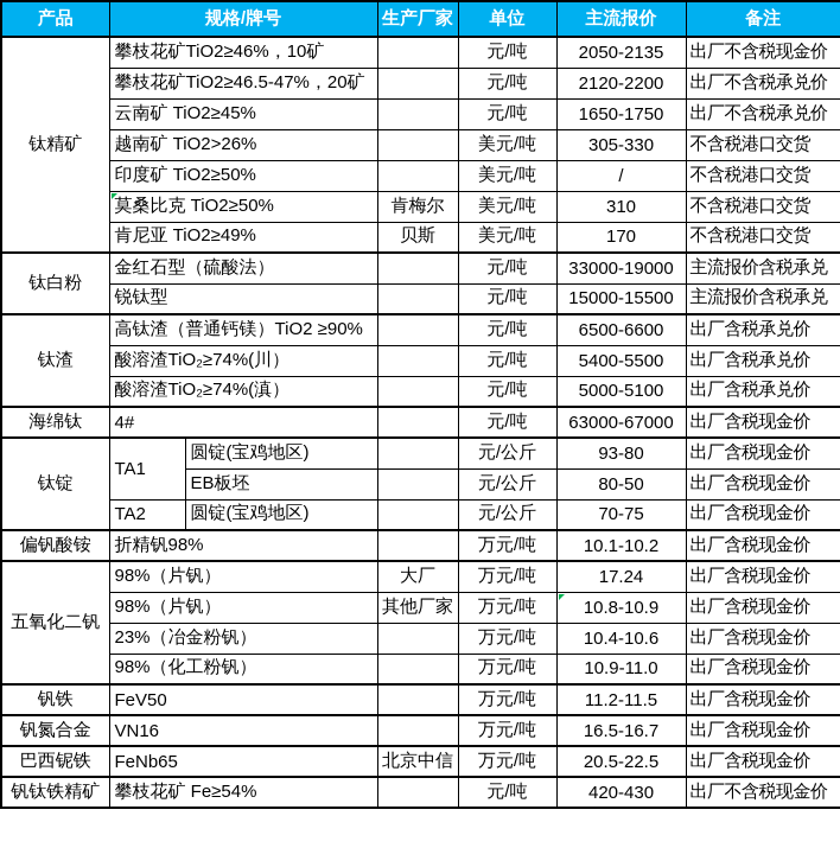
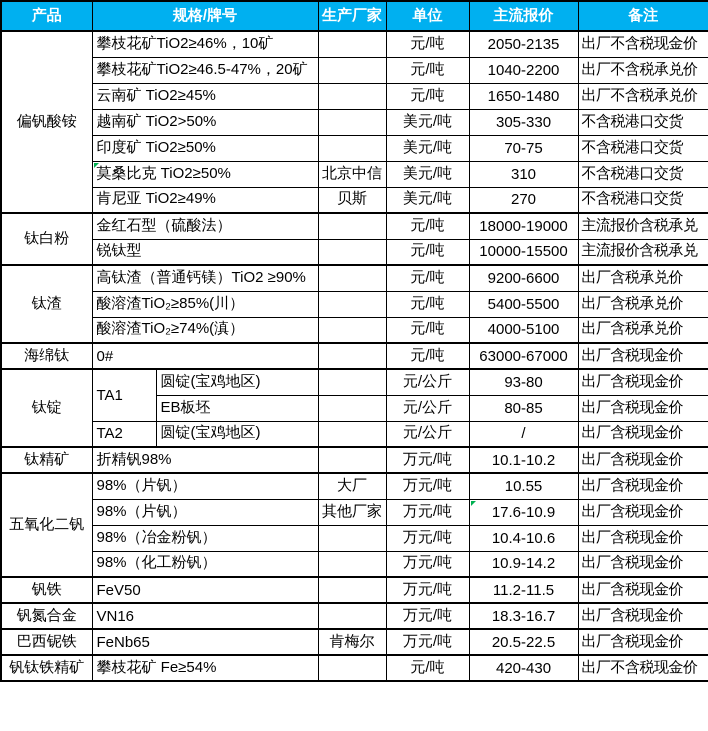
  产品	规格/牌号	生产厂家	单位	主流报价	备注
- 钛精矿	攀枝花矿TiO2≥46%，10矿		元/吨	2050-2135	出厂不含税现金价
+ 偏钒酸铵	攀枝花矿TiO2≥46%，10矿		元/吨	2050-2135	出厂不含税现金价
- 攀枝花矿TiO2≥46.5-47%，20矿		元/吨	2120-2200	出厂不含税承兑价
+ 攀枝花矿TiO2≥46.5-47%，20矿		元/吨	1040-2200	出厂不含税承兑价
- 云南矿 TiO2≥45%		元/吨	1650-1750	出厂不含税承兑价
+ 云南矿 TiO2≥45%		元/吨	1650-1480	出厂不含税承兑价
- 越南矿 TiO2>26%		美元/吨	305-330	不含税港口交货
+ 越南矿 TiO2>50%		美元/吨	305-330	不含税港口交货
- 印度矿 TiO2≥50%		美元/吨	/	不含税港口交货
+ 印度矿 TiO2≥50%		美元/吨	70-75	不含税港口交货
- 莫桑比克 TiO2≥50%	肯梅尔	美元/吨	310	不含税港口交货
+ 莫桑比克 TiO2≥50%	北京中信	美元/吨	310	不含税港口交货
- 肯尼亚 TiO2≥49%	贝斯	美元/吨	170	不含税港口交货
+ 肯尼亚 TiO2≥49%	贝斯	美元/吨	270	不含税港口交货
- 钛白粉	金红石型（硫酸法）		元/吨	33000-19000	主流报价含税承兑
+ 钛白粉	金红石型（硫酸法）		元/吨	18000-19000	主流报价含税承兑
- 锐钛型		元/吨	15000-15500	主流报价含税承兑
+ 锐钛型		元/吨	10000-15500	主流报价含税承兑
- 钛渣	高钛渣（普通钙镁）TiO2 ≥90%		元/吨	6500-6600	出厂含税承兑价
+ 钛渣	高钛渣（普通钙镁）TiO2 ≥90%		元/吨	9200-6600	出厂含税承兑价
- 酸溶渣TiO₂≥74%(川）		元/吨	5400-5500	出厂含税承兑价
+ 酸溶渣TiO₂≥85%(川）		元/吨	5400-5500	出厂含税承兑价
- 酸溶渣TiO₂≥74%(滇）		元/吨	5000-5100	出厂含税承兑价
+ 酸溶渣TiO₂≥74%(滇）		元/吨	4000-5100	出厂含税承兑价
- 海绵钛	4#		元/吨	63000-67000	出厂含税现金价
+ 海绵钛	0#		元/吨	63000-67000	出厂含税现金价
  钛锭	TA1	圆锭(宝鸡地区)		元/公斤	93-80	出厂含税现金价
- EB板坯		元/公斤	80-50	出厂含税现金价
+ EB板坯		元/公斤	80-85	出厂含税现金价
- TA2	圆锭(宝鸡地区)		元/公斤	70-75	出厂含税现金价
+ TA2	圆锭(宝鸡地区)		元/公斤	/	出厂含税现金价
- 偏钒酸铵	折精钒98%		万元/吨	10.1-10.2	出厂含税现金价
+ 钛精矿	折精钒98%		万元/吨	10.1-10.2	出厂含税现金价
- 五氧化二钒	98%（片钒）	大厂	万元/吨	17.24	出厂含税现金价
+ 五氧化二钒	98%（片钒）	大厂	万元/吨	10.55	出厂含税现金价
- 98%（片钒）	其他厂家	万元/吨	10.8-10.9	出厂含税现金价
+ 98%（片钒）	其他厂家	万元/吨	17.6-10.9	出厂含税现金价
- 23%（冶金粉钒）		万元/吨	10.4-10.6	出厂含税现金价
+ 98%（冶金粉钒）		万元/吨	10.4-10.6	出厂含税现金价
- 98%（化工粉钒）		万元/吨	10.9-11.0	出厂含税现金价
+ 98%（化工粉钒）		万元/吨	10.9-14.2	出厂含税现金价
  钒铁	FeV50		万元/吨	11.2-11.5	出厂含税现金价
- 钒氮合金	VN16		万元/吨	16.5-16.7	出厂含税现金价
+ 钒氮合金	VN16		万元/吨	18.3-16.7	出厂含税现金价
- 巴西铌铁	FeNb65	北京中信	万元/吨	20.5-22.5	出厂含税现金价
+ 巴西铌铁	FeNb65	肯梅尔	万元/吨	20.5-22.5	出厂含税现金价
  钒钛铁精矿	攀枝花矿 Fe≥54%		元/吨	420-430	出厂不含税现金价
